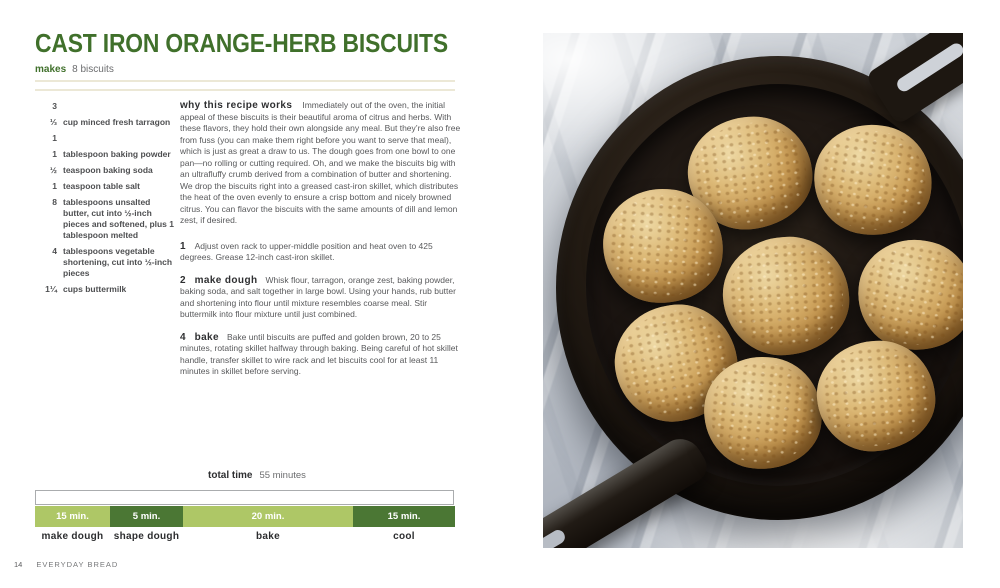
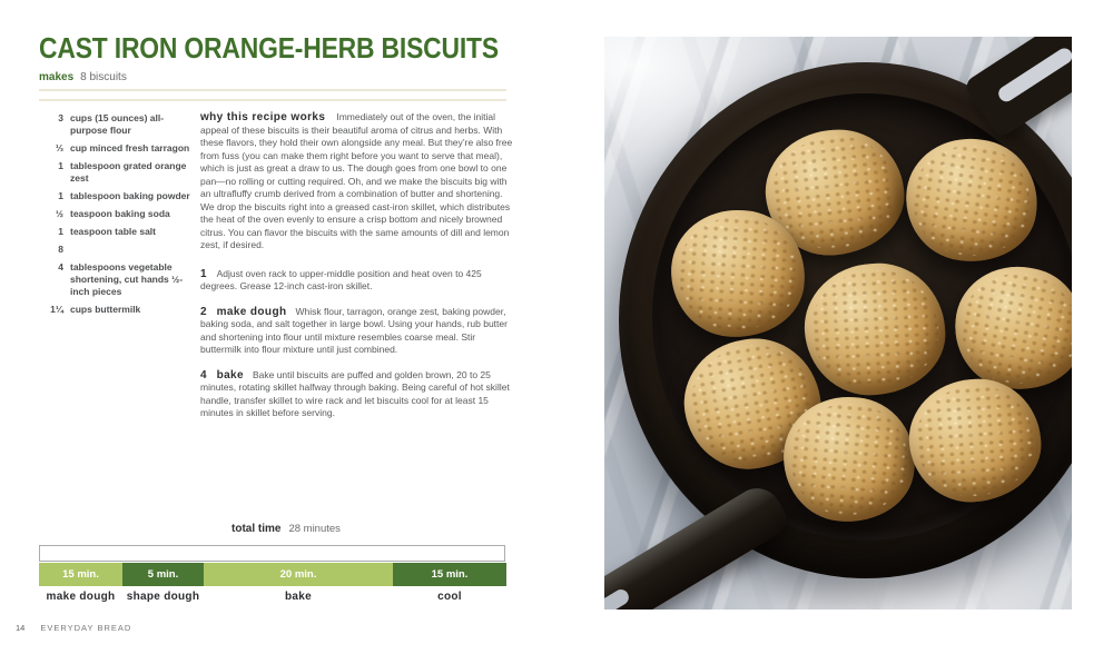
  CAST IRON ORANGE-HERB BISCUITS
  makes 8 biscuits
  3
+ cups (15 ounces) all-purpose flour
  ⅓
  cup minced fresh tarragon
  1
+ tablespoon grated orange zest
  1
  tablespoon baking powder
  ½
  teaspoon baking soda
  1
  teaspoon table salt
  8
- tablespoons unsalted butter, cut into ½-inch pieces and softened, plus 1 tablespoon melted
  4
- tablespoons vegetable shortening, cut into ½-inch pieces
+ tablespoons vegetable shortening, cut hands ½-inch pieces
  1¼
  cups buttermilk
  why this recipe works Immediately out of the oven, the initial appeal of these biscuits is their beautiful aroma of citrus and herbs. With these flavors, they hold their own alongside any meal. But they’re also free from fuss (you can make them right before you want to serve that meal), which is just as great a draw to us. The dough goes from one bowl to one pan—no rolling or cutting required. Oh, and we make the biscuits big with an ultrafluffy crumb derived from a combination of butter and shortening. We drop the biscuits right into a greased cast-iron skillet, which distributes the heat of the oven evenly to ensure a crisp bottom and nicely browned citrus. You can flavor the biscuits with the same amounts of dill and lemon zest, if desired.
  1 Adjust oven rack to upper-middle position and heat oven to 425 degrees. Grease 12-inch cast-iron skillet.
  2 make dough Whisk flour, tarragon, orange zest, baking powder, baking soda, and salt together in large bowl. Using your hands, rub butter and shortening into flour until mixture resembles coarse meal. Stir buttermilk into flour mixture until just combined.
- 4 bake Bake until biscuits are puffed and golden brown, 20 to 25 minutes, rotating skillet halfway through baking. Being careful of hot skillet handle, transfer skillet to wire rack and let biscuits cool for at least 11 minutes in skillet before serving.
+ 4 bake Bake until biscuits are puffed and golden brown, 20 to 25 minutes, rotating skillet halfway through baking. Being careful of hot skillet handle, transfer skillet to wire rack and let biscuits cool for at least 15 minutes in skillet before serving.
- total time 55 minutes
+ total time 28 minutes
  15 min.
  5 min.
  20 min.
  15 min.
  make dough
  shape dough
  bake
  cool
  14 EVERYDAY BREAD
